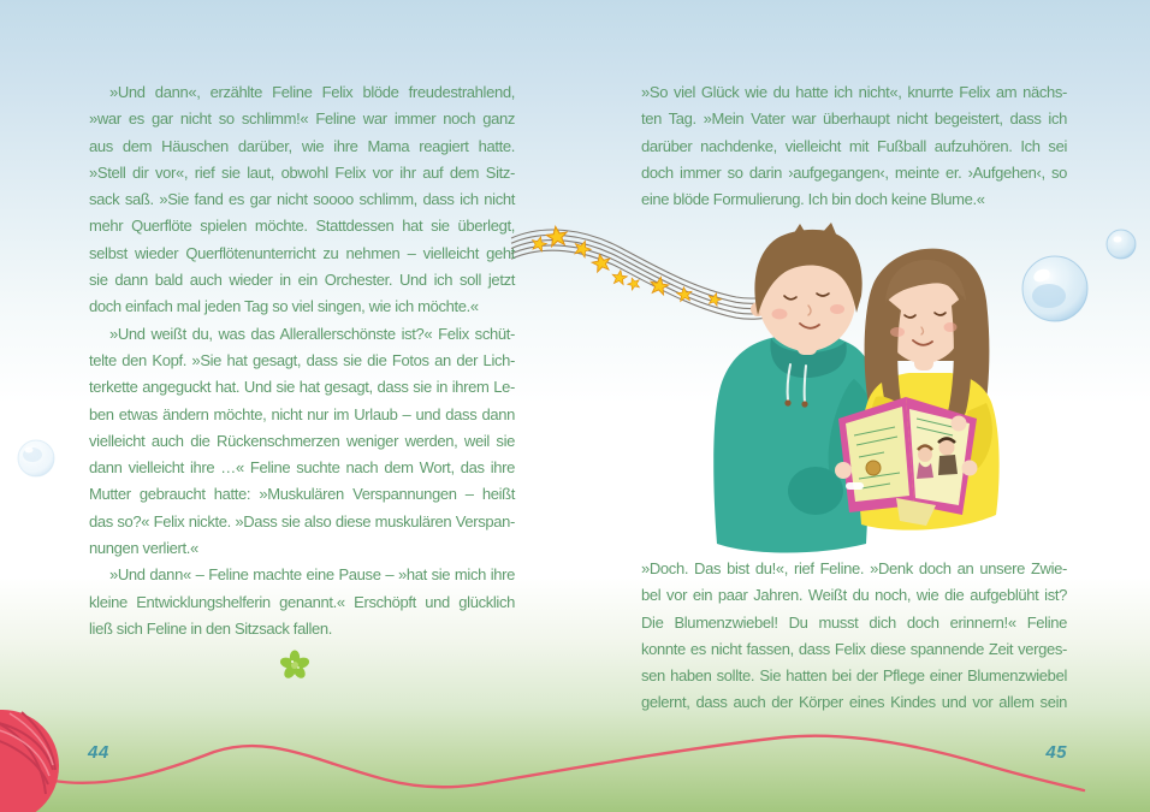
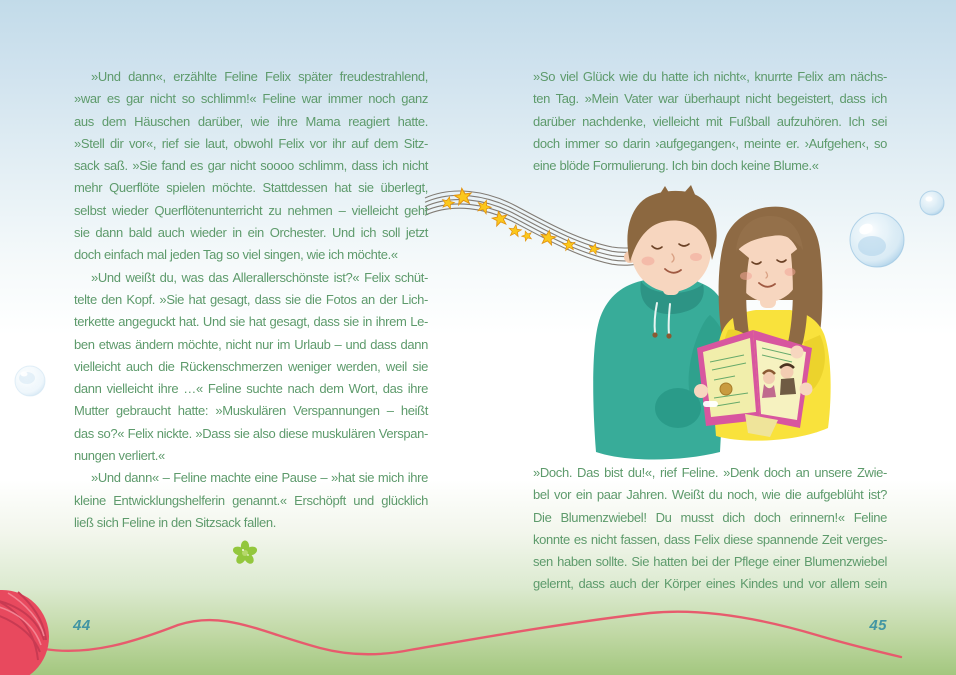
- »Und dann«, erzählte Feline Felix blöde freudestrahlend,
+ »Und dann«, erzählte Feline Felix später freudestrahlend,
  »war es gar nicht so schlimm!« Feline war immer noch ganz
  aus dem Häuschen darüber, wie ihre Mama reagiert hatte.
  »Stell dir vor«, rief sie laut, obwohl Felix vor ihr auf dem Sitz-
  sack saß. »Sie fand es gar nicht soooo schlimm, dass ich nicht
  mehr Querflöte spielen möchte. Stattdessen hat sie überlegt,
  selbst wieder Querflötenunterricht zu nehmen – vielleicht geht
  sie dann bald auch wieder in ein Orchester. Und ich soll jetzt
  doch einfach mal jeden Tag so viel singen, wie ich möchte.«
  »Und weißt du, was das Allerallerschönste ist?« Felix schüt-
  telte den Kopf. »Sie hat gesagt, dass sie die Fotos an der Lich-
  terkette angeguckt hat. Und sie hat gesagt, dass sie in ihrem Le-
  ben etwas ändern möchte, nicht nur im Urlaub – und dass dann
  vielleicht auch die Rückenschmerzen weniger werden, weil sie
  dann vielleicht ihre …« Feline suchte nach dem Wort, das ihre
  Mutter gebraucht hatte: »Muskulären Verspannungen – heißt
  das so?« Felix nickte. »Dass sie also diese muskulären Verspan-
  nungen verliert.«
  »Und dann« – Feline machte eine Pause – »hat sie mich ihre
  kleine Entwicklungshelferin genannt.« Erschöpft und glücklich
  ließ sich Feline in den Sitzsack fallen.
  »So viel Glück wie du hatte ich nicht«, knurrte Felix am nächs-
  ten Tag. »Mein Vater war überhaupt nicht begeistert, dass ich
  darüber nachdenke, vielleicht mit Fußball aufzuhören. Ich sei
  doch immer so darin ›aufgegangen‹, meinte er. ›Aufgehen‹, so
  eine blöde Formulierung. Ich bin doch keine Blume.«
  »Doch. Das bist du!«, rief Feline. »Denk doch an unsere Zwie-
  bel vor ein paar Jahren. Weißt du noch, wie die aufgeblüht ist?
  Die Blumenzwiebel! Du musst dich doch erinnern!« Feline
  konnte es nicht fassen, dass Felix diese spannende Zeit verges-
  sen haben sollte. Sie hatten bei der Pflege einer Blumenzwiebel
  gelernt, dass auch der Körper eines Kindes und vor allem sein
  44
  45
